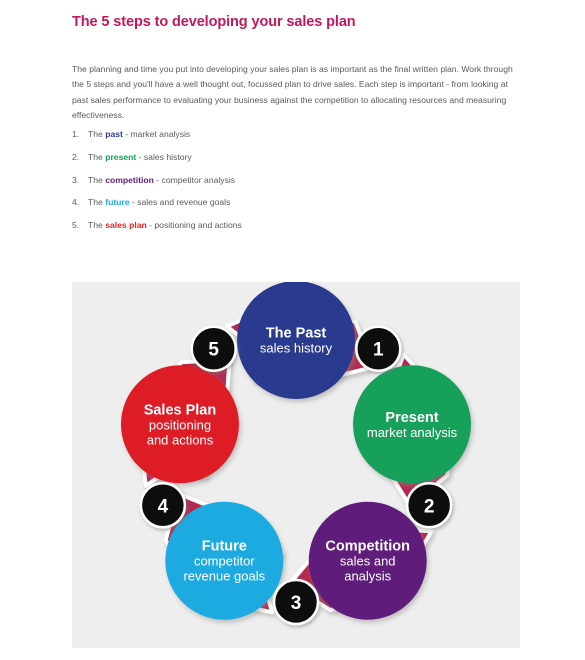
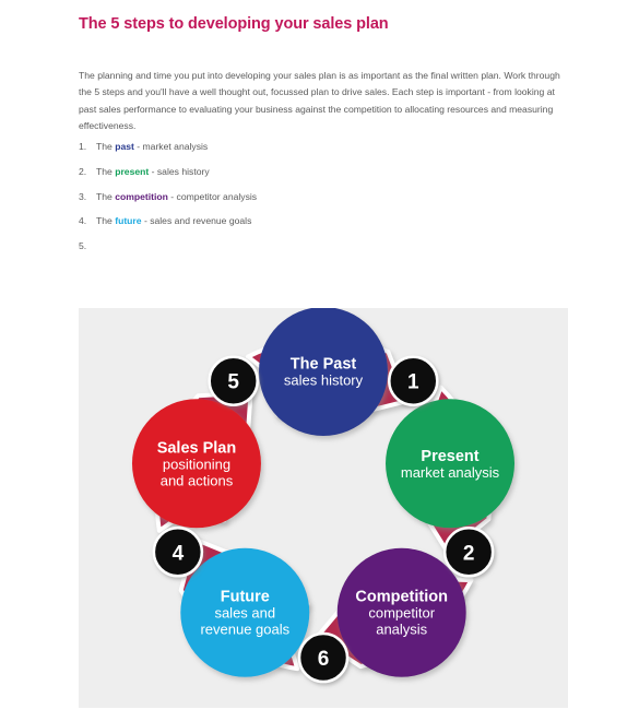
  The 5 steps to developing your sales plan
  The planning and time you put into developing your sales plan is as important as the final written plan. Work through the 5 steps and you'll have a well thought out, focussed plan to drive sales. Each step is important - from looking at past sales performance to evaluating your business against the competition to allocating resources and measuring effectiveness.
  1.
  The past - market analysis
  2.
  The present - sales history
  3.
  The competition - competitor analysis
  4.
  The future - sales and revenue goals
  5.
- The sales plan - positioning and actions
  The Past
  sales history
  Present
  market analysis
  Competition
- sales and
+ competitor
  analysis
  Future
- competitor
+ sales and
  revenue goals
  Sales Plan
  positioning
  and actions
  1
  2
- 3
+ 6
  4
  5
